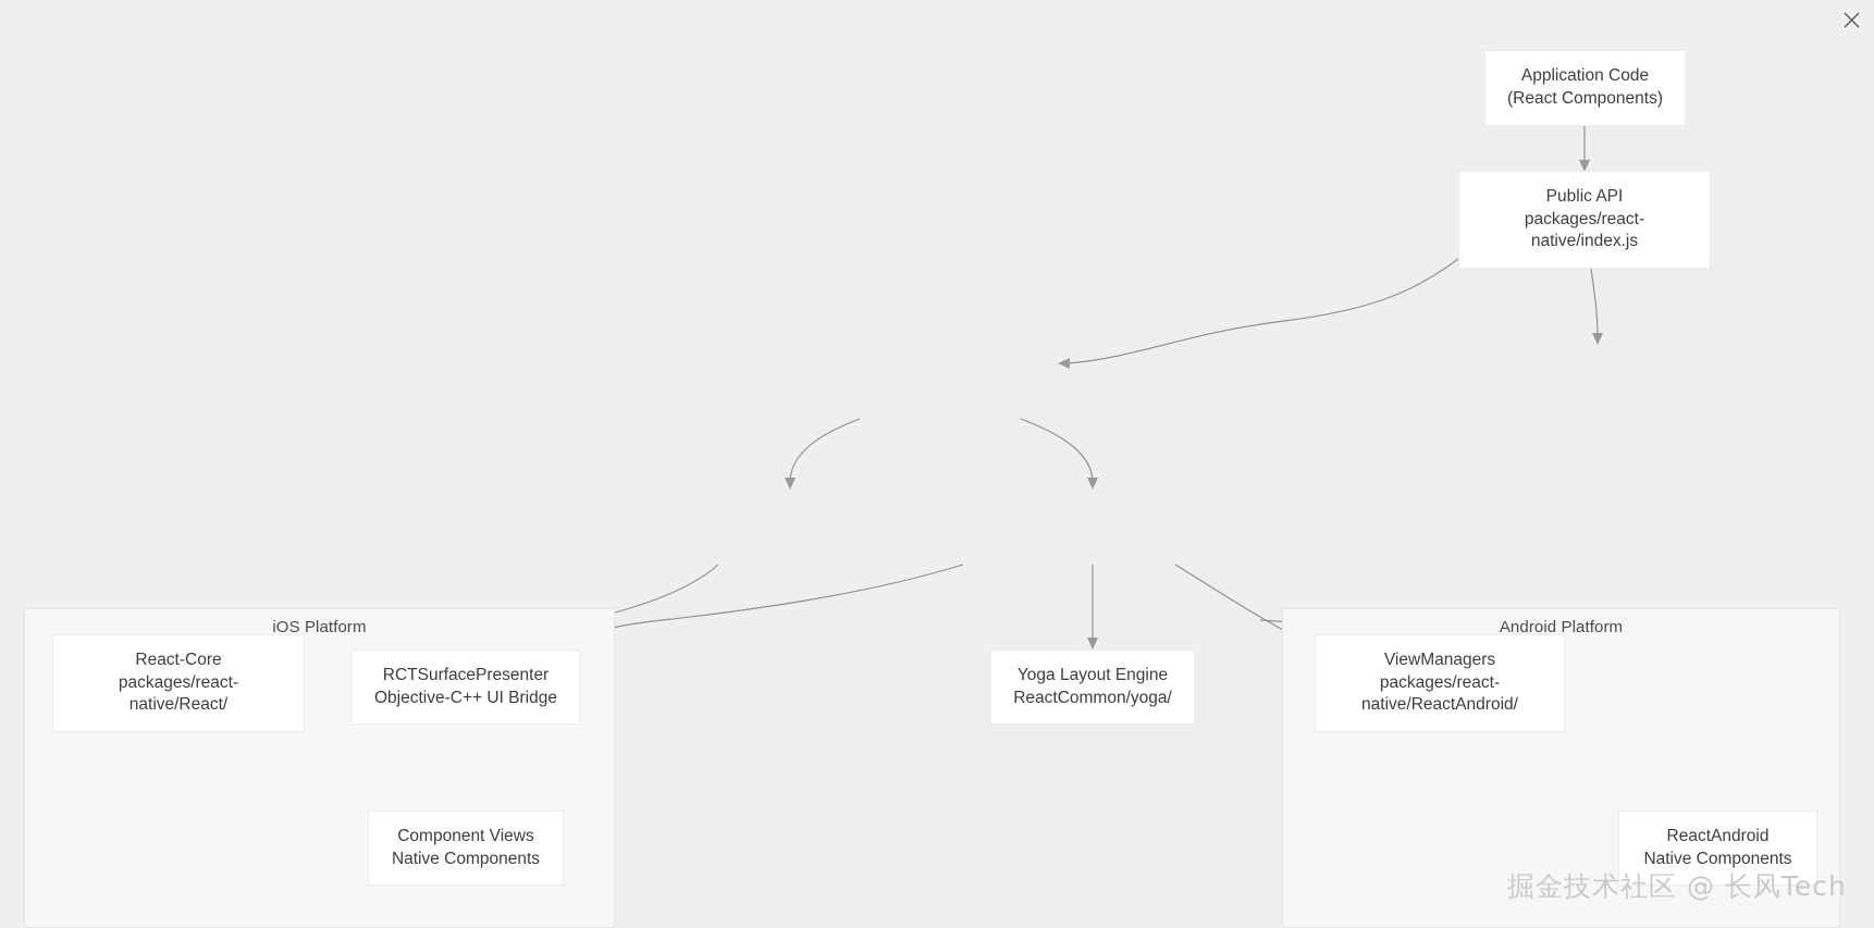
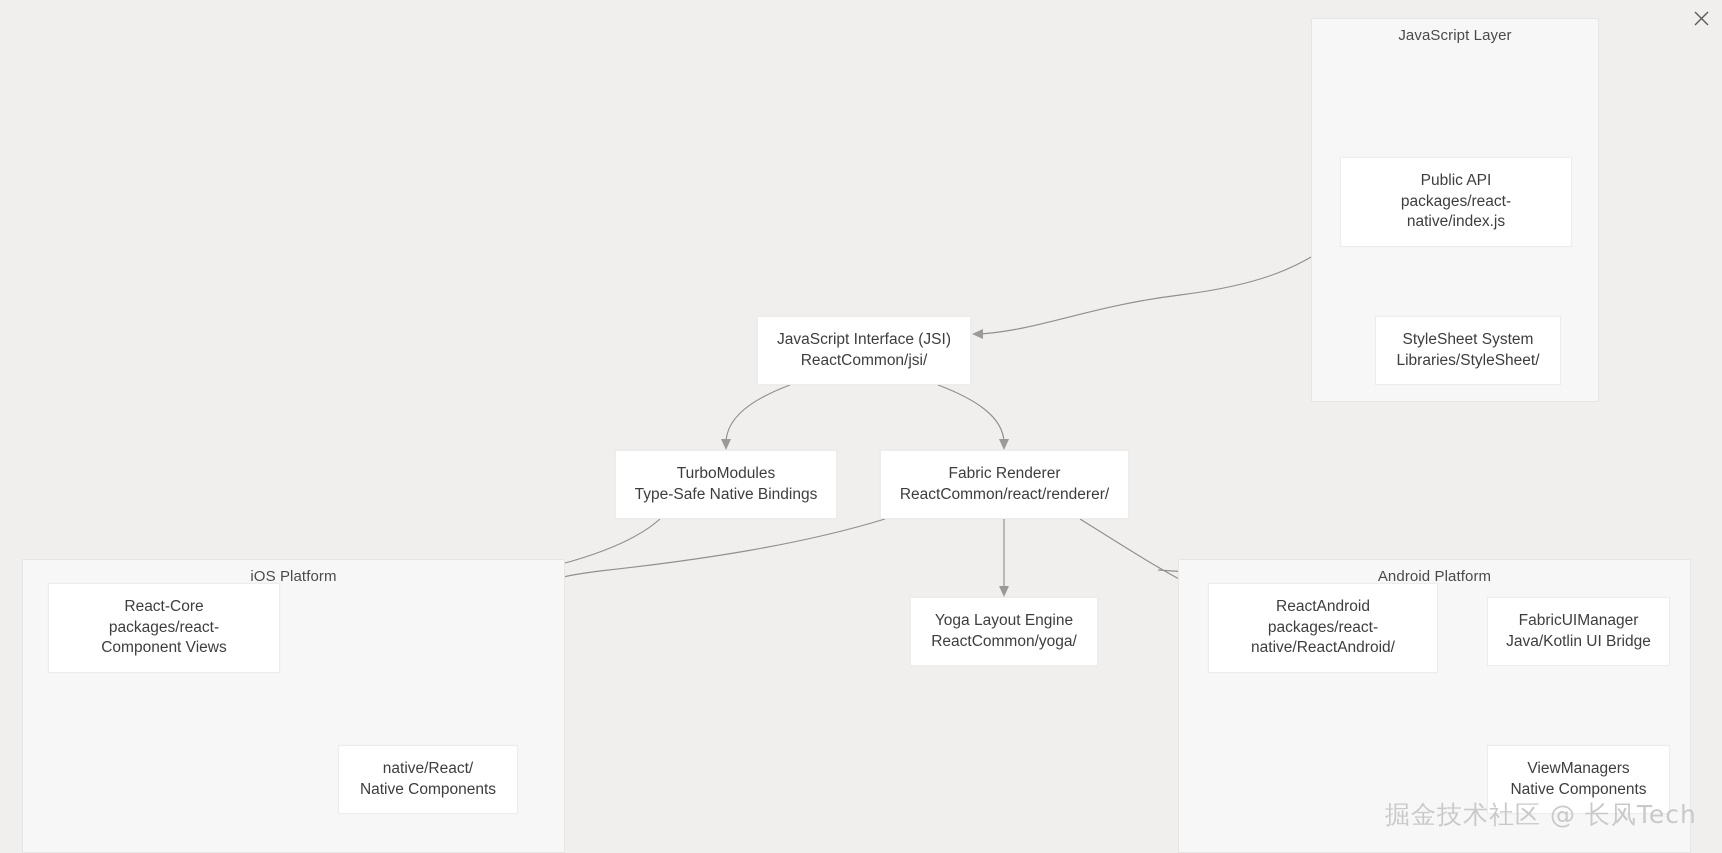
+ JavaScript Layer
  iOS Platform
  Android Platform
- Application Code
- (React Components)
  Public API
  packages/react-
  native/index.js
+ StyleSheet System
+ Libraries/StyleSheet/
+ JavaScript Interface (JSI)
+ ReactCommon/jsi/
+ TurboModules
+ Type-Safe Native Bindings
+ Fabric Renderer
+ ReactCommon/react/renderer/
  Yoga Layout Engine
  ReactCommon/yoga/
  React-Core
  packages/react-
- native/React/
+ Component Views
- RCTSurfacePresenter
- Objective-C++ UI Bridge
- Component Views
+ native/React/
  Native Components
- ViewManagers
+ ReactAndroid
  packages/react-
  native/ReactAndroid/
+ FabricUIManager
+ Java/Kotlin UI Bridge
- ReactAndroid
+ ViewManagers
  Native Components
  掘金技术社区 @ 长风Tech
